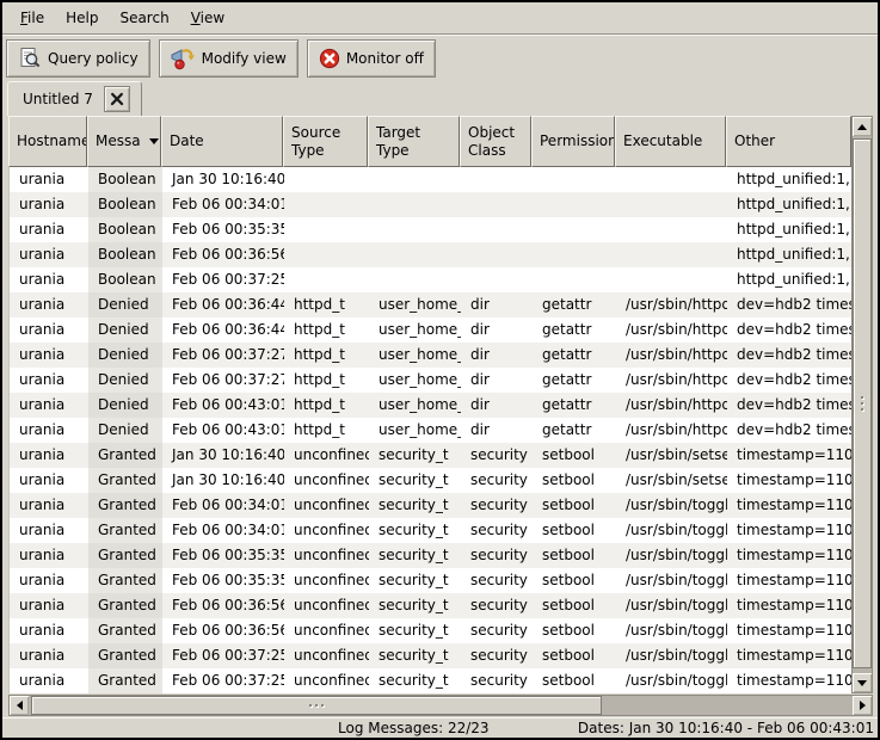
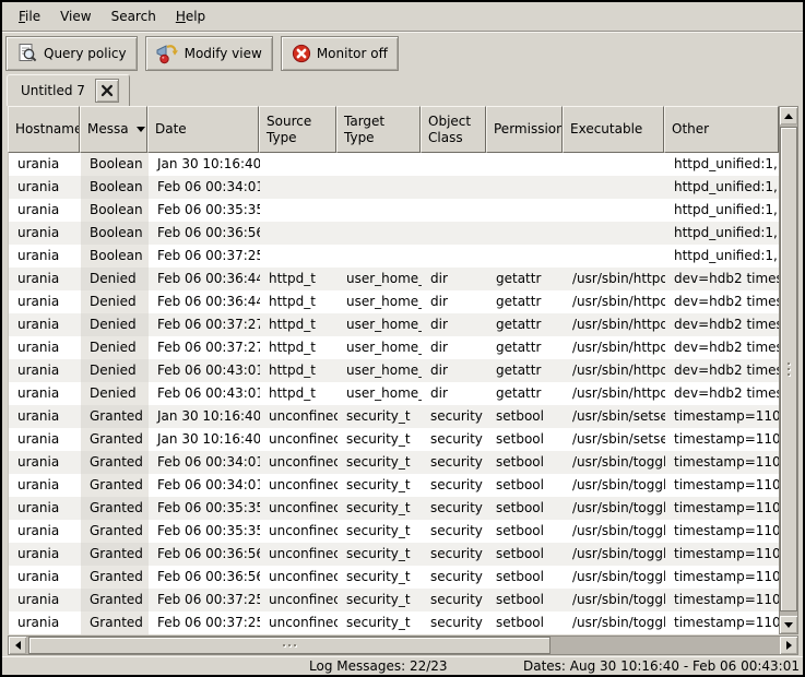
  File
- Help
+ View
  Search
- View
+ Help
  Query policy
  Modify view
  Monitor off
  Untitled 7
  Hostname
  Messa
  Date
  Source Type
  Target Type
  Object Class
  Permission
  Executable
  Other
  urania
  Boolean
  Jan 30 10:16:40
  httpd_unified:1,
  urania
  Boolean
  Feb 06 00:34:0
  httpd_unified:1,
  urania
  Boolean
  Feb 06 00:35:3
  httpd_unified:1,
  urania
  Boolean
  Feb 06 00:36:5
  httpd_unified:1,
  urania
  Boolean
  Feb 06 00:37:2
  httpd_unified:1,
  urania
  Denied
  Feb 06 00:36:4
  httpd_t
  user_home
  dir
  getattr
  /usr/sbin/httpd
  dev=hdb2 time
  urania
  Denied
  Feb 06 00:36:4
  httpd_t
  user_home
  dir
  getattr
  /usr/sbin/httpd
  dev=hdb2 time
  urania
  Denied
  Feb 06 00:37:2
  httpd_t
  user_home
  dir
  getattr
  /usr/sbin/httpd
  dev=hdb2 time
  urania
  Denied
  Feb 06 00:37:2
  httpd_t
  user_home
  dir
  getattr
  /usr/sbin/httpd
  dev=hdb2 time
  urania
  Denied
  Feb 06 00:43:0
  httpd_t
  user_home
  dir
  getattr
  /usr/sbin/httpd
  dev=hdb2 time
  urania
  Denied
  Feb 06 00:43:0
  httpd_t
  user_home
  dir
  getattr
  /usr/sbin/httpd
  dev=hdb2 time
  urania
  Granted
  Jan 30 10:16:40
  unconfine
  security_t
  security
  setbool
  /usr/sbin/setse
  timestamp=110
  urania
  Granted
  Jan 30 10:16:40
  unconfine
  security_t
  security
  setbool
  /usr/sbin/setse
  timestamp=110
  urania
  Granted
  Feb 06 00:34:0
  unconfine
  security_t
  security
  setbool
  /usr/sbin/toggl
  timestamp=110
  urania
  Granted
  Feb 06 00:34:0
  unconfine
  security_t
  security
  setbool
  /usr/sbin/toggl
  timestamp=110
  urania
  Granted
  Feb 06 00:35:3
  unconfine
  security_t
  security
  setbool
  /usr/sbin/toggl
  timestamp=110
  urania
  Granted
  Feb 06 00:35:3
  unconfine
  security_t
  security
  setbool
  /usr/sbin/toggl
  timestamp=110
  urania
  Granted
  Feb 06 00:36:5
  unconfine
  security_t
  security
  setbool
  /usr/sbin/toggl
  timestamp=110
  urania
  Granted
  Feb 06 00:36:5
  unconfine
  security_t
  security
  setbool
  /usr/sbin/toggl
  timestamp=110
  urania
  Granted
  Feb 06 00:37:2
  unconfine
  security_t
  security
  setbool
  /usr/sbin/toggl
  timestamp=110
  urania
  Granted
  Feb 06 00:37:2
  unconfine
  security_t
  security
  setbool
  /usr/sbin/toggl
  timestamp=110
  Log Messages: 22/23
- Dates: Jan 30 10:16:40 - Feb 06 00:43:01
+ Dates: Aug 30 10:16:40 - Feb 06 00:43:01
